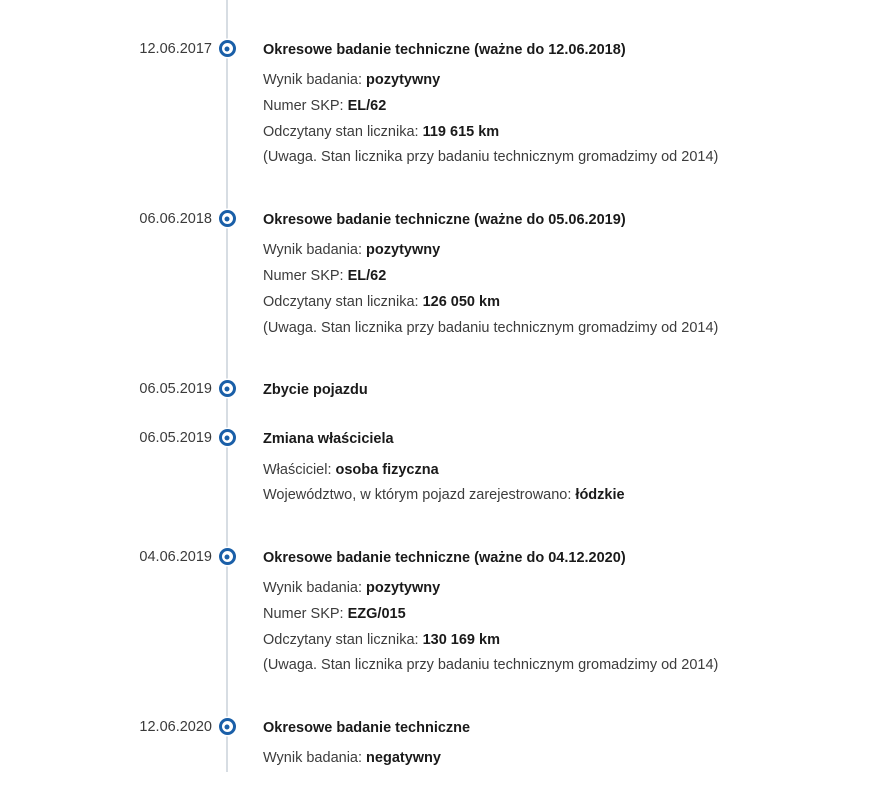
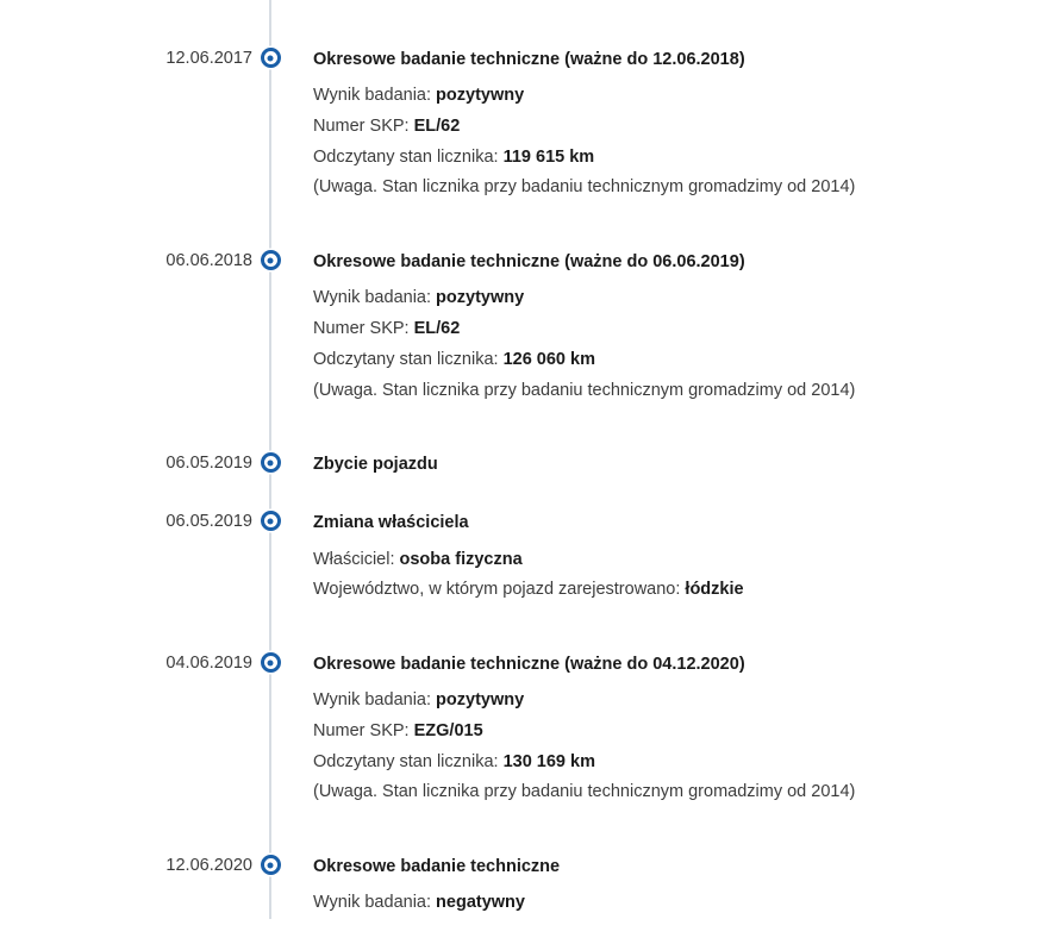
  12.06.2017
  Okresowe badanie techniczne (ważne do 12.06.2018)
  Wynik badania: pozytywny
  Numer SKP: EL/62
  Odczytany stan licznika: 119 615 km
  (Uwaga. Stan licznika przy badaniu technicznym gromadzimy od 2014)
  06.06.2018
- Okresowe badanie techniczne (ważne do 05.06.2019)
+ Okresowe badanie techniczne (ważne do 06.06.2019)
  Wynik badania: pozytywny
  Numer SKP: EL/62
- Odczytany stan licznika: 126 050 km
+ Odczytany stan licznika: 126 060 km
  (Uwaga. Stan licznika przy badaniu technicznym gromadzimy od 2014)
  06.05.2019
  Zbycie pojazdu
  06.05.2019
  Zmiana właściciela
  Właściciel: osoba fizyczna
  Województwo, w którym pojazd zarejestrowano: łódzkie
  04.06.2019
  Okresowe badanie techniczne (ważne do 04.12.2020)
  Wynik badania: pozytywny
  Numer SKP: EZG/015
  Odczytany stan licznika: 130 169 km
  (Uwaga. Stan licznika przy badaniu technicznym gromadzimy od 2014)
  12.06.2020
  Okresowe badanie techniczne
  Wynik badania: negatywny
